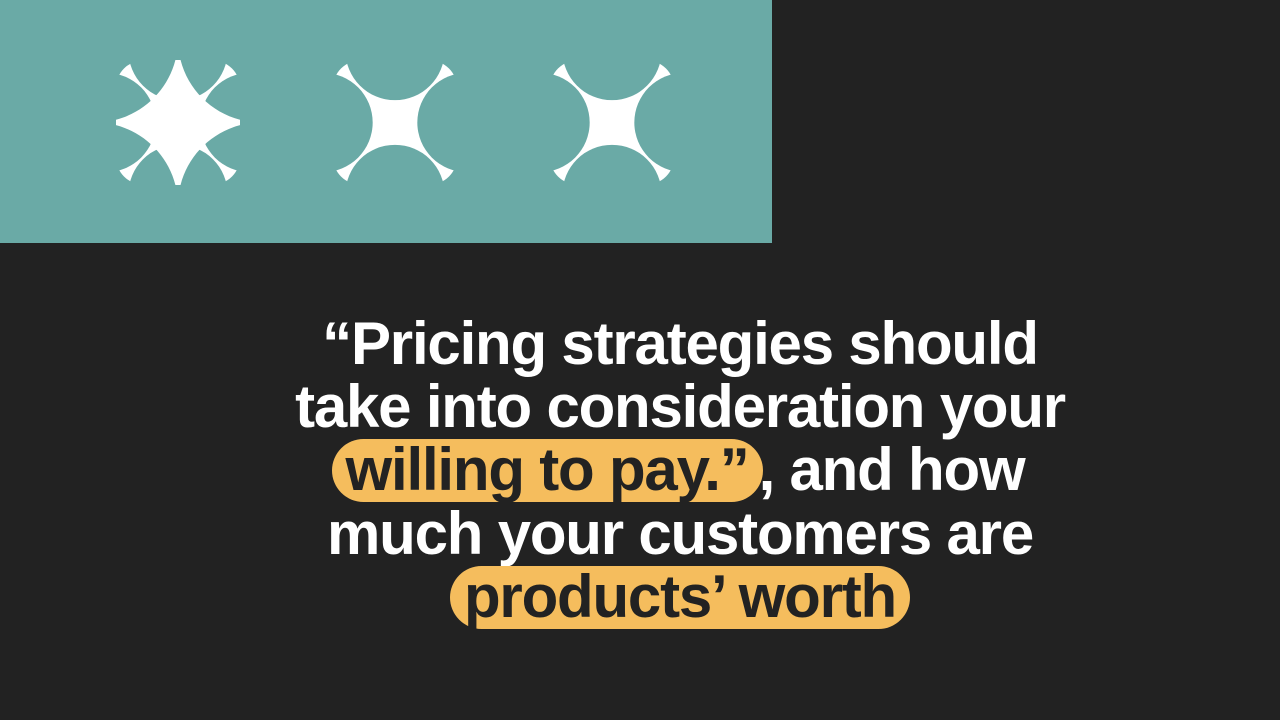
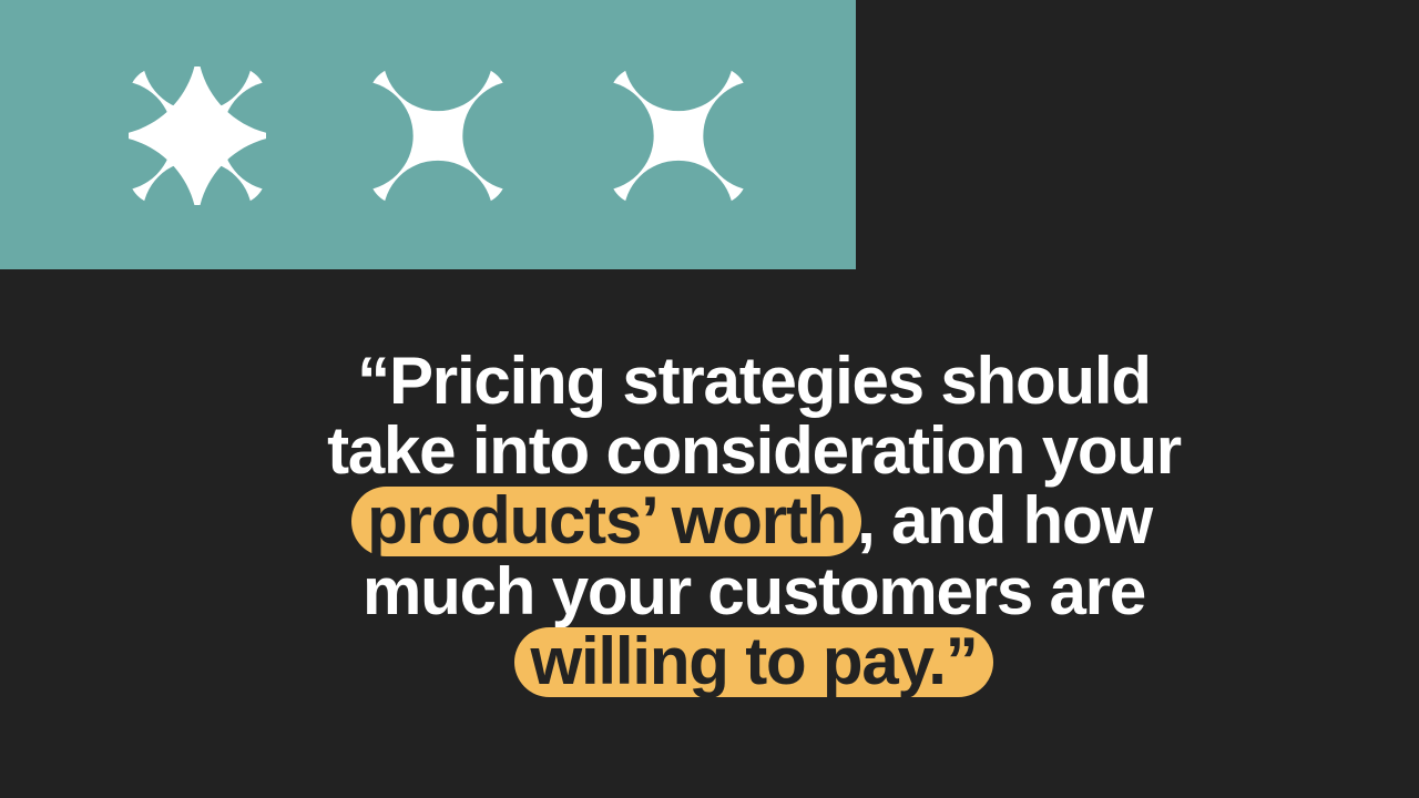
  “Pricing strategies should
  take into consideration your
- willing to pay.” , and how
+ products’ worth , and how
  much your customers are
- products’ worth
+ willing to pay.”
